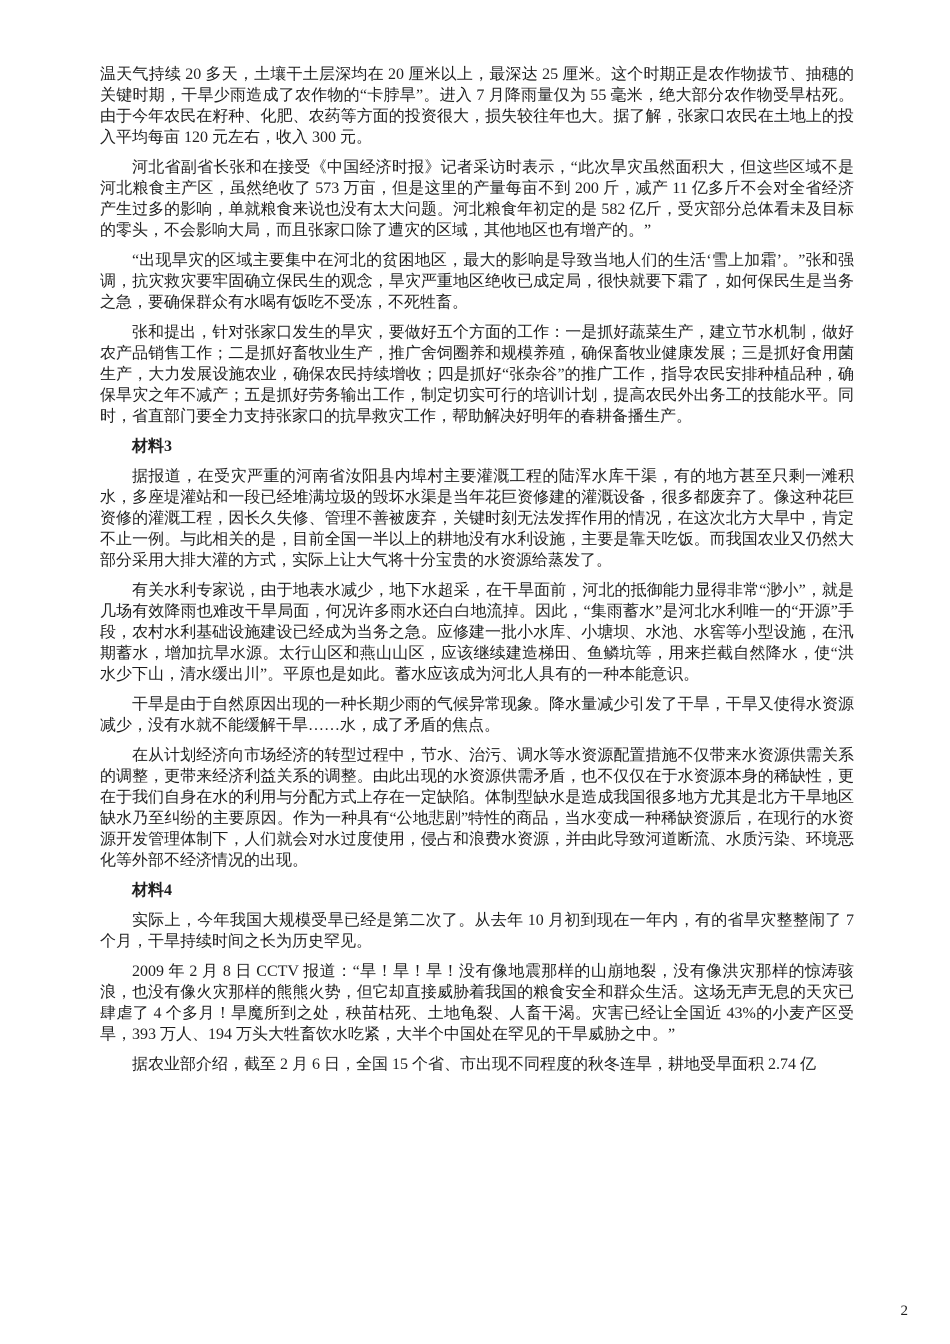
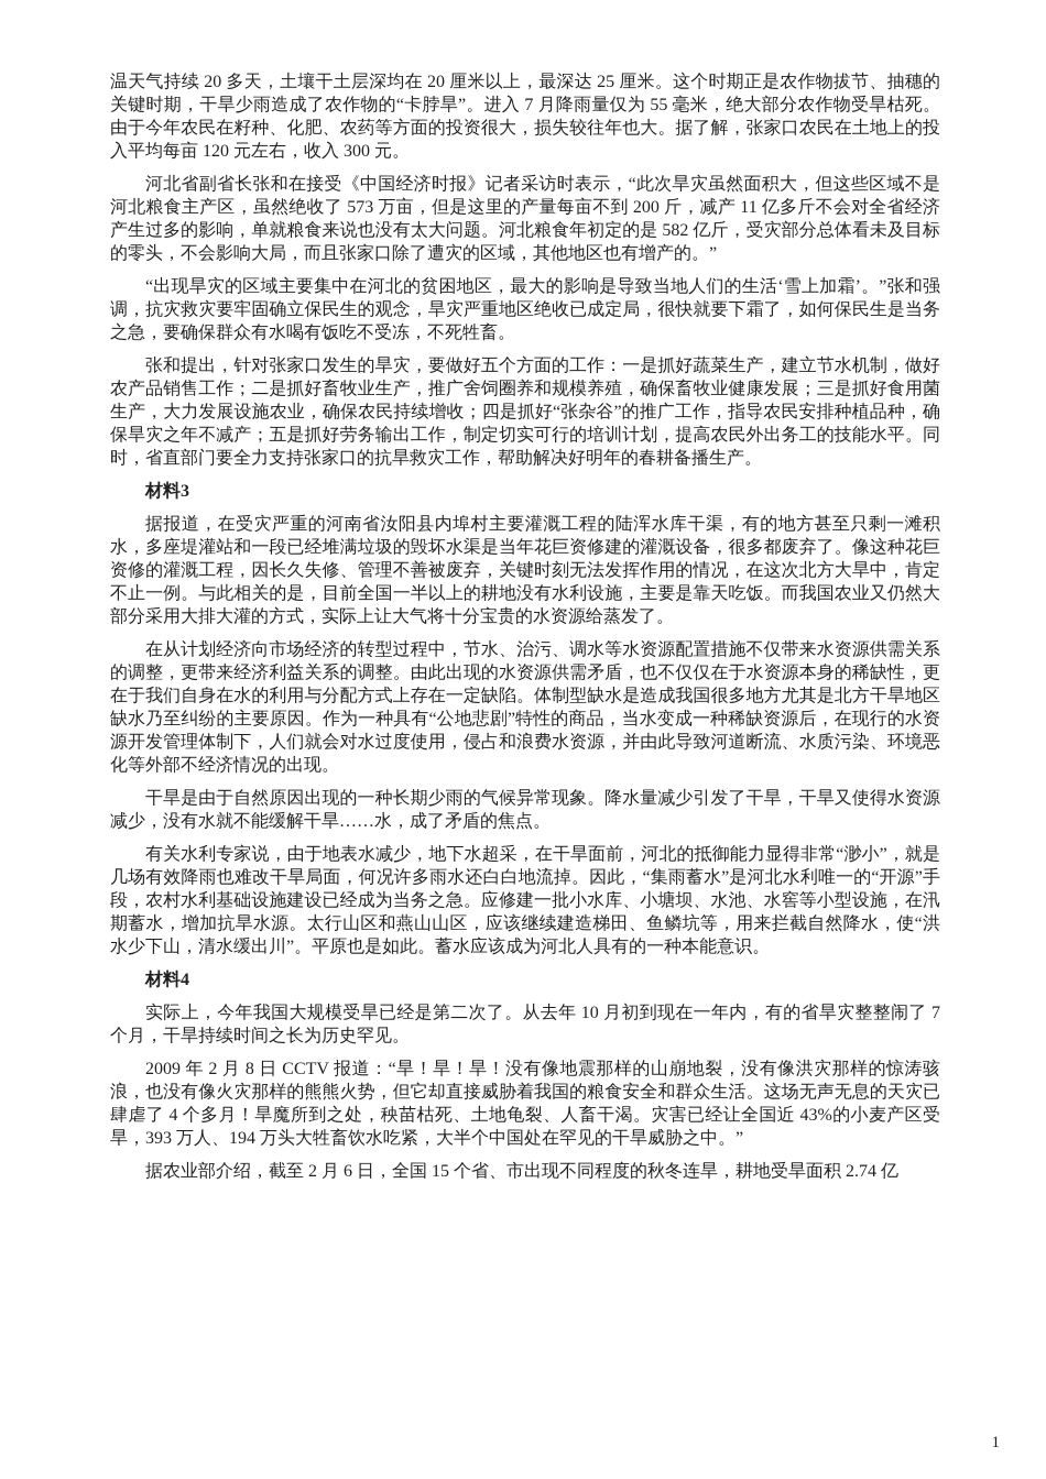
  温天气持续 20 多天，土壤干土层深均在 20 厘米以上，最深达 25 厘米。这个时期正是农作物拔节、抽穗的关键时期，干旱少雨造成了农作物的“卡脖旱”。进入 7 月降雨量仅为 55 毫米，绝大部分农作物受旱枯死。由于今年农民在籽种、化肥、农药等方面的投资很大，损失较往年也大。据了解，张家口农民在土地上的投入平均每亩 120 元左右，收入 300 元。
  河北省副省长张和在接受《中国经济时报》记者采访时表示，“此次旱灾虽然面积大，但这些区域不是河北粮食主产区，虽然绝收了 573 万亩，但是这里的产量每亩不到 200 斤，减产 11 亿多斤不会对全省经济产生过多的影响，单就粮食来说也没有太大问题。河北粮食年初定的是 582 亿斤，受灾部分总体看未及目标的零头，不会影响大局，而且张家口除了遭灾的区域，其他地区也有增产的。”
  “出现旱灾的区域主要集中在河北的贫困地区，最大的影响是导致当地人们的生活‘雪上加霜’。”张和强调，抗灾救灾要牢固确立保民生的观念，旱灾严重地区绝收已成定局，很快就要下霜了，如何保民生是当务之急，要确保群众有水喝有饭吃不受冻，不死牲畜。
  张和提出，针对张家口发生的旱灾，要做好五个方面的工作：一是抓好蔬菜生产，建立节水机制，做好农产品销售工作；二是抓好畜牧业生产，推广舍饲圈养和规模养殖，确保畜牧业健康发展；三是抓好食用菌生产，大力发展设施农业，确保农民持续增收；四是抓好“张杂谷”的推广工作，指导农民安排种植品种，确保旱灾之年不减产；五是抓好劳务输出工作，制定切实可行的培训计划，提高农民外出务工的技能水平。同时，省直部门要全力支持张家口的抗旱救灾工作，帮助解决好明年的春耕备播生产。
  材料3
  据报道，在受灾严重的河南省汝阳县内埠村主要灌溉工程的陆浑水库干渠，有的地方甚至只剩一滩积水，多座堤灌站和一段已经堆满垃圾的毁坏水渠是当年花巨资修建的灌溉设备，很多都废弃了。像这种花巨资修的灌溉工程，因长久失修、管理不善被废弃，关键时刻无法发挥作用的情况，在这次北方大旱中，肯定不止一例。与此相关的是，目前全国一半以上的耕地没有水利设施，主要是靠天吃饭。而我国农业又仍然大部分采用大排大灌的方式，实际上让大气将十分宝贵的水资源给蒸发了。
- 有关水利专家说，由于地表水减少，地下水超采，在干旱面前，河北的抵御能力显得非常“渺小”，就是几场有效降雨也难改干旱局面，何况许多雨水还白白地流掉。因此，“集雨蓄水”是河北水利唯一的“开源”手段，农村水利基础设施建设已经成为当务之急。应修建一批小水库、小塘坝、水池、水窖等小型设施，在汛期蓄水，增加抗旱水源。太行山区和燕山山区，应该继续建造梯田、鱼鳞坑等，用来拦截自然降水，使“洪水少下山，清水缓出川”。平原也是如此。蓄水应该成为河北人具有的一种本能意识。
+ 在从计划经济向市场经济的转型过程中，节水、治污、调水等水资源配置措施不仅带来水资源供需关系的调整，更带来经济利益关系的调整。由此出现的水资源供需矛盾，也不仅仅在于水资源本身的稀缺性，更在于我们自身在水的利用与分配方式上存在一定缺陷。体制型缺水是造成我国很多地方尤其是北方干旱地区缺水乃至纠纷的主要原因。作为一种具有“公地悲剧”特性的商品，当水变成一种稀缺资源后，在现行的水资源开发管理体制下，人们就会对水过度使用，侵占和浪费水资源，并由此导致河道断流、水质污染、环境恶化等外部不经济情况的出现。
  干旱是由于自然原因出现的一种长期少雨的气候异常现象。降水量减少引发了干旱，干旱又使得水资源减少，没有水就不能缓解干旱……水，成了矛盾的焦点。
- 在从计划经济向市场经济的转型过程中，节水、治污、调水等水资源配置措施不仅带来水资源供需关系的调整，更带来经济利益关系的调整。由此出现的水资源供需矛盾，也不仅仅在于水资源本身的稀缺性，更在于我们自身在水的利用与分配方式上存在一定缺陷。体制型缺水是造成我国很多地方尤其是北方干旱地区缺水乃至纠纷的主要原因。作为一种具有“公地悲剧”特性的商品，当水变成一种稀缺资源后，在现行的水资源开发管理体制下，人们就会对水过度使用，侵占和浪费水资源，并由此导致河道断流、水质污染、环境恶化等外部不经济情况的出现。
+ 有关水利专家说，由于地表水减少，地下水超采，在干旱面前，河北的抵御能力显得非常“渺小”，就是几场有效降雨也难改干旱局面，何况许多雨水还白白地流掉。因此，“集雨蓄水”是河北水利唯一的“开源”手段，农村水利基础设施建设已经成为当务之急。应修建一批小水库、小塘坝、水池、水窖等小型设施，在汛期蓄水，增加抗旱水源。太行山区和燕山山区，应该继续建造梯田、鱼鳞坑等，用来拦截自然降水，使“洪水少下山，清水缓出川”。平原也是如此。蓄水应该成为河北人具有的一种本能意识。
  材料4
  实际上，今年我国大规模受旱已经是第二次了。从去年 10 月初到现在一年内，有的省旱灾整整闹了 7 个月，干旱持续时间之长为历史罕见。
  2009 年 2 月 8 日 CCTV 报道：“旱！旱！旱！没有像地震那样的山崩地裂，没有像洪灾那样的惊涛骇浪，也没有像火灾那样的熊熊火势，但它却直接威胁着我国的粮食安全和群众生活。这场无声无息的天灾已肆虐了 4 个多月！旱魔所到之处，秧苗枯死、土地龟裂、人畜干渴。灾害已经让全国近 43%的小麦产区受旱，393 万人、194 万头大牲畜饮水吃紧，大半个中国处在罕见的干旱威胁之中。”
  据农业部介绍，截至 2 月 6 日，全国 15 个省、市出现不同程度的秋冬连旱，耕地受旱面积 2.74 亿
- 2
+ 1
